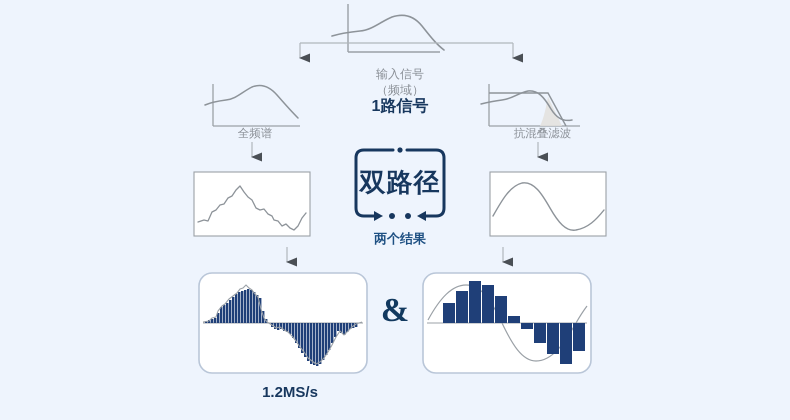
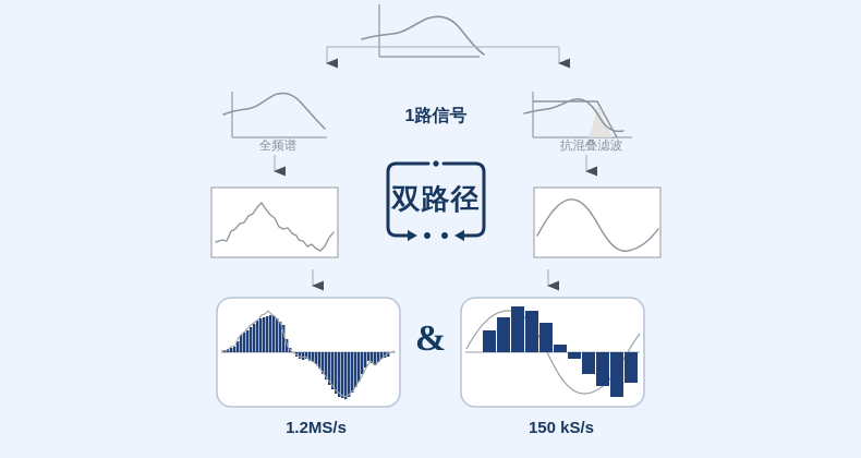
- 输入信号
- （频域）
  1路信号
  全频谱
  抗混叠滤波
  双路径
- 两个结果
  &
  1.2MS/s
+ 150 kS/s
